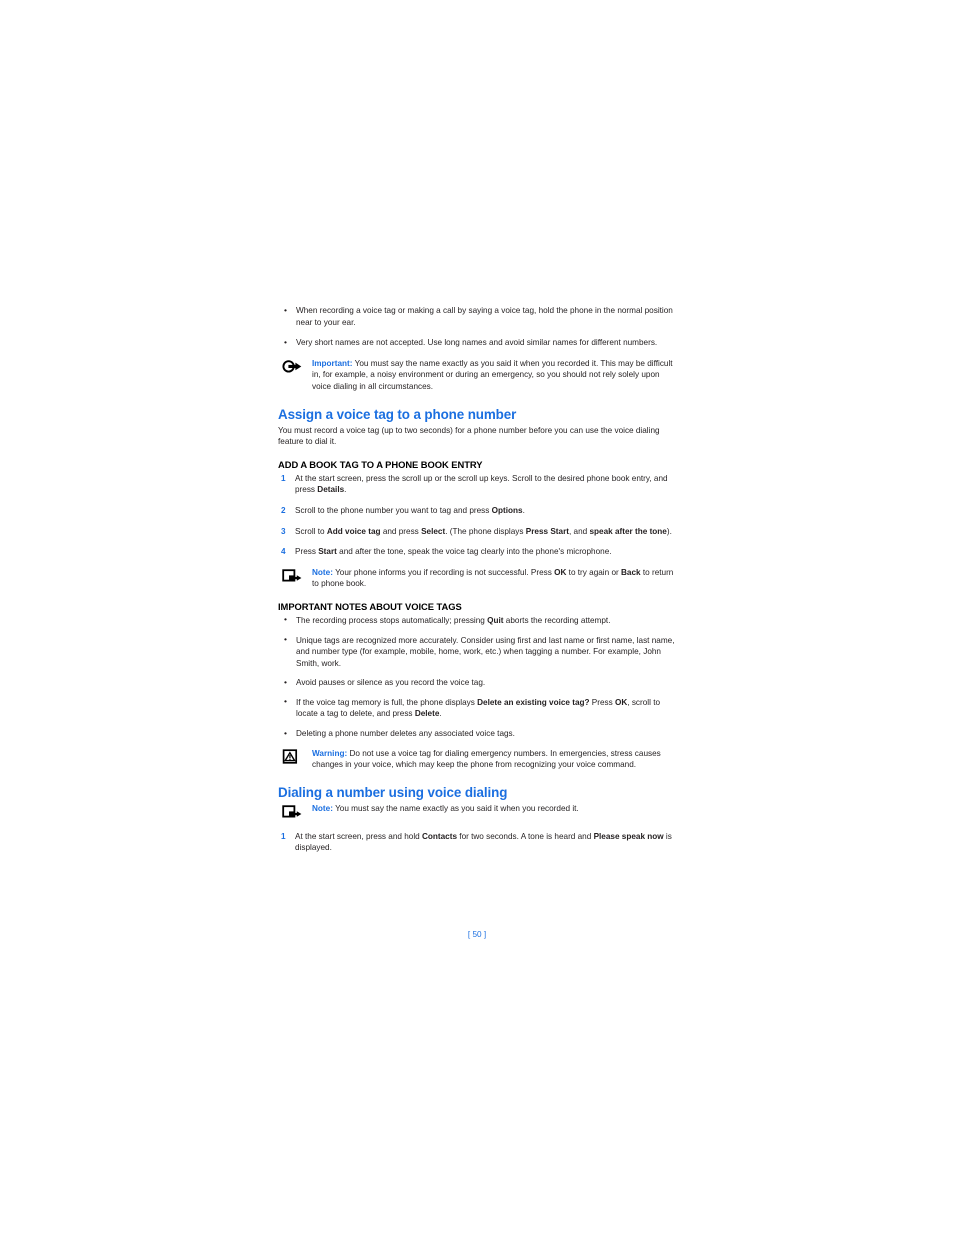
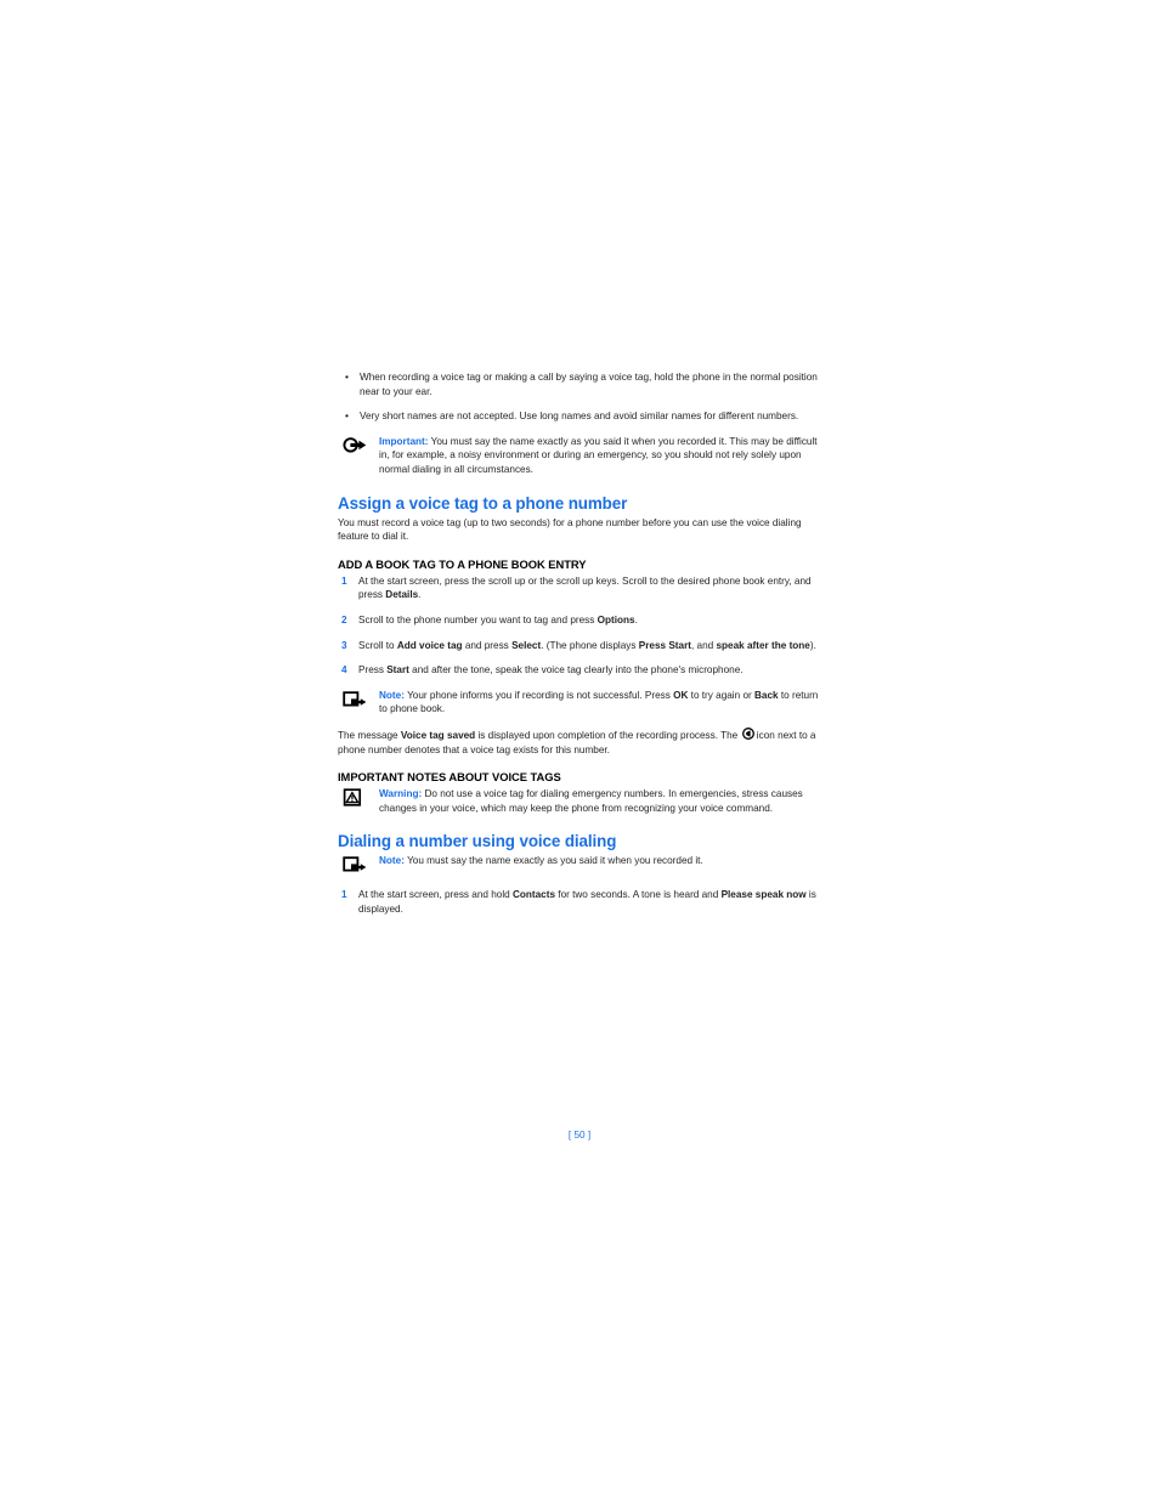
  When recording a voice tag or making a call by saying a voice tag, hold the phone in the normal position near to your ear.
  Very short names are not accepted. Use long names and avoid similar names for different numbers.
- Important: You must say the name exactly as you said it when you recorded it. This may be difficult in, for example, a noisy environment or during an emergency, so you should not rely solely upon voice dialing in all circumstances.
+ Important: You must say the name exactly as you said it when you recorded it. This may be difficult in, for example, a noisy environment or during an emergency, so you should not rely solely upon normal dialing in all circumstances.
  Assign a voice tag to a phone number
  You must record a voice tag (up to two seconds) for a phone number before you can use the voice dialing feature to dial it.
  ADD A BOOK TAG TO A PHONE BOOK ENTRY
  1
  At the start screen, press the scroll up or the scroll up keys. Scroll to the desired phone book entry, and press Details.
  2
  Scroll to the phone number you want to tag and press Options.
  3
  Scroll to Add voice tag and press Select. (The phone displays Press Start, and speak after the tone).
  4
  Press Start and after the tone, speak the voice tag clearly into the phone's microphone.
  Note: Your phone informs you if recording is not successful. Press OK to try again or Back to return to phone book.
+ The message Voice tag saved is displayed upon completion of the recording process. The icon next to a phone number denotes that a voice tag exists for this number.
  IMPORTANT NOTES ABOUT VOICE TAGS
- The recording process stops automatically; pressing Quit aborts the recording attempt.
- Unique tags are recognized more accurately. Consider using first and last name or first name, last name, and number type (for example, mobile, home, work, etc.) when tagging a number. For example, John Smith, work.
- Avoid pauses or silence as you record the voice tag.
- If the voice tag memory is full, the phone displays Delete an existing voice tag? Press OK, scroll to locate a tag to delete, and press Delete.
- Deleting a phone number deletes any associated voice tags.
  Warning: Do not use a voice tag for dialing emergency numbers. In emergencies, stress causes changes in your voice, which may keep the phone from recognizing your voice command.
  Dialing a number using voice dialing
  Note: You must say the name exactly as you said it when you recorded it.
  1
  At the start screen, press and hold Contacts for two seconds. A tone is heard and Please speak now is displayed.
  [ 50 ]
